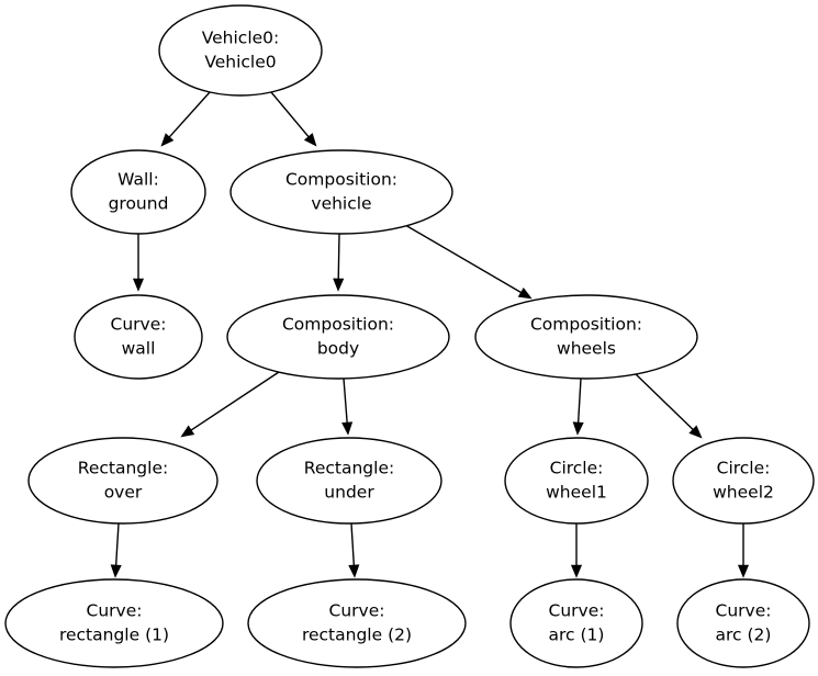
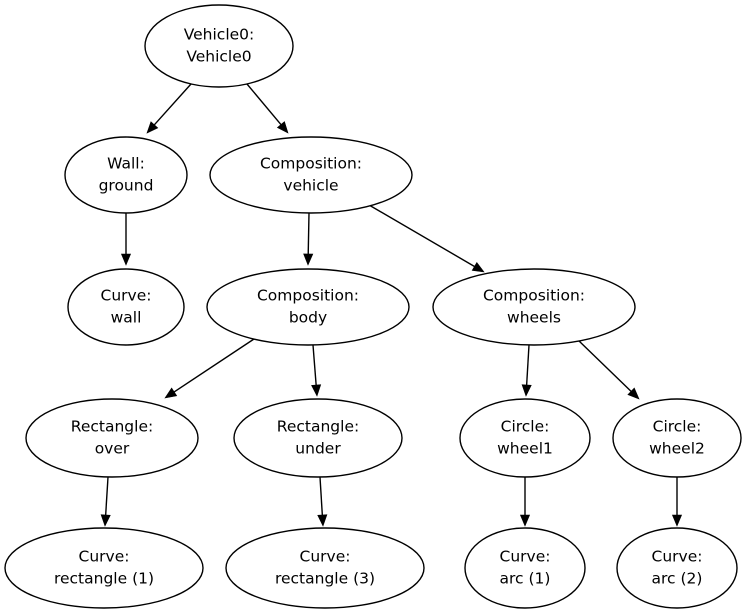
  Vehicle0:
  Vehicle0
  Wall:
  ground
  Composition:
  vehicle
  Curve:
  wall
  Composition:
  body
  Composition:
  wheels
  Rectangle:
  over
  Rectangle:
  under
  Circle:
  wheel1
  Circle:
  wheel2
  Curve:
  rectangle (1)
  Curve:
- rectangle (2)
+ rectangle (3)
  Curve:
  arc (1)
  Curve:
  arc (2)
